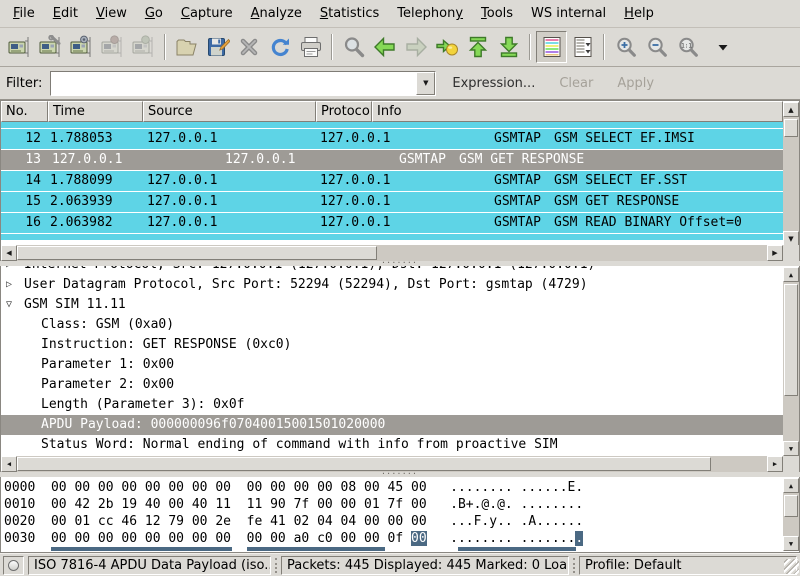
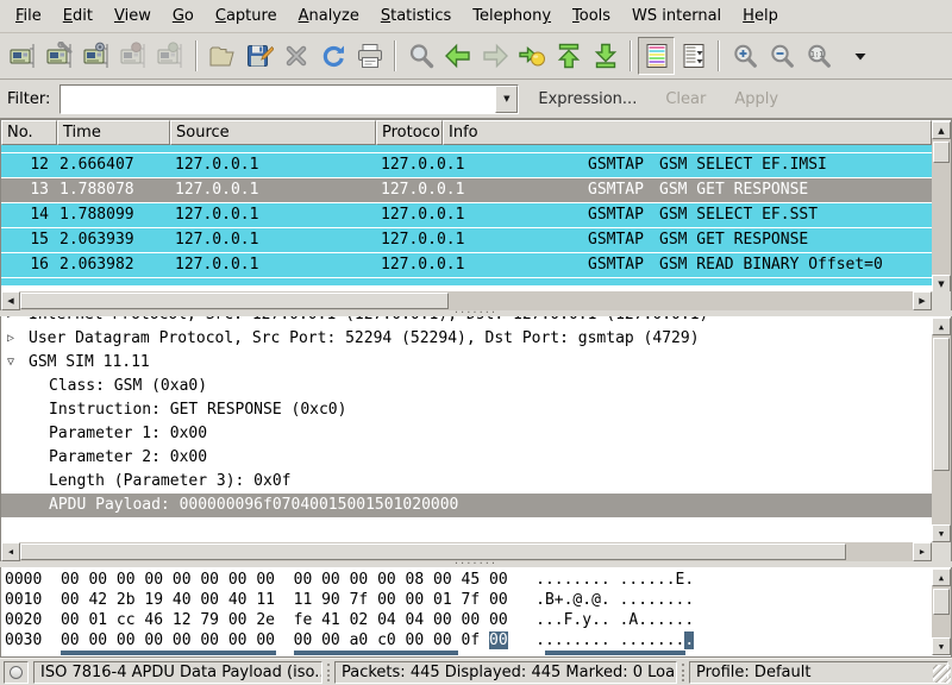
  File
  Edit
  View
  Go
  Capture
  Analyze
  Statistics
  Telephony
  Tools
  WS internal
  Help
  Filter:
  ▼
  Expression...
  Clear
  Apply
  No.
  Time
  Source
  Protoco
  Info
  12
- 1.788053
+ 2.666407
  127.0.0.1
  127.0.0.1
  GSMTAP
  GSM SELECT EF.IMSI
  13
+ 1.788078
  127.0.0.1
  127.0.0.1
  GSMTAP
  GSM GET RESPONSE
  14
  1.788099
  127.0.0.1
  127.0.0.1
  GSMTAP
  GSM SELECT EF.SST
  15
  2.063939
  127.0.0.1
  127.0.0.1
  GSMTAP
  GSM GET RESPONSE
  16
  2.063982
  127.0.0.1
  127.0.0.1
  GSMTAP
  GSM READ BINARY Offset=0
  ▲
  ▼
  ◀
  ▶
  ·······
  ▷
  User Datagram Protocol, Src Port: 52294 (52294), Dst Port: gsmtap (4729)
  ▽
  GSM SIM 11.11
  Class: GSM (0xa0)
  Instruction: GET RESPONSE (0xc0)
  Parameter 1: 0x00
  Parameter 2: 0x00
  Length (Parameter 3): 0x0f
  APDU Payload: 000000096f07040015001501020000
- Status Word: Normal ending of command with info from proactive SIM
  ▲
  ▼
  ◀
  ▶
  ·······
  0000 00 00 00 00 00 00 00 00 00 00 00 00 08 00 45 00 ........ ......E.
  0010 00 42 2b 19 40 00 40 11 11 90 7f 00 00 01 7f 00 .B+.@.@. ........
  0020 00 01 cc 46 12 79 00 2e fe 41 02 04 04 00 00 00 ...F.y.. .A......
  0030 00 00 00 00 00 00 00 00 00 00 a0 c0 00 00 0f 00 ........ ........
  ▲
  ▼
  ISO 7816-4 APDU Data Payload (iso..
  Packets: 445 Displayed: 445 Marked: 0 Loa
  Profile: Default
